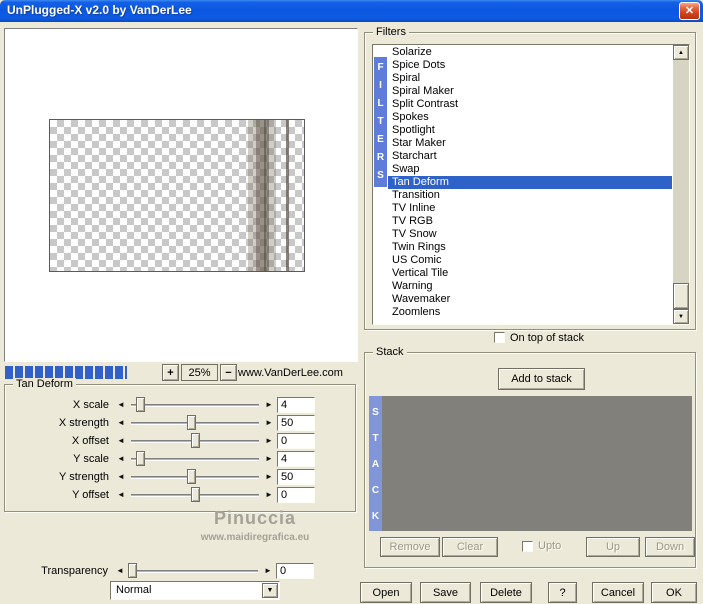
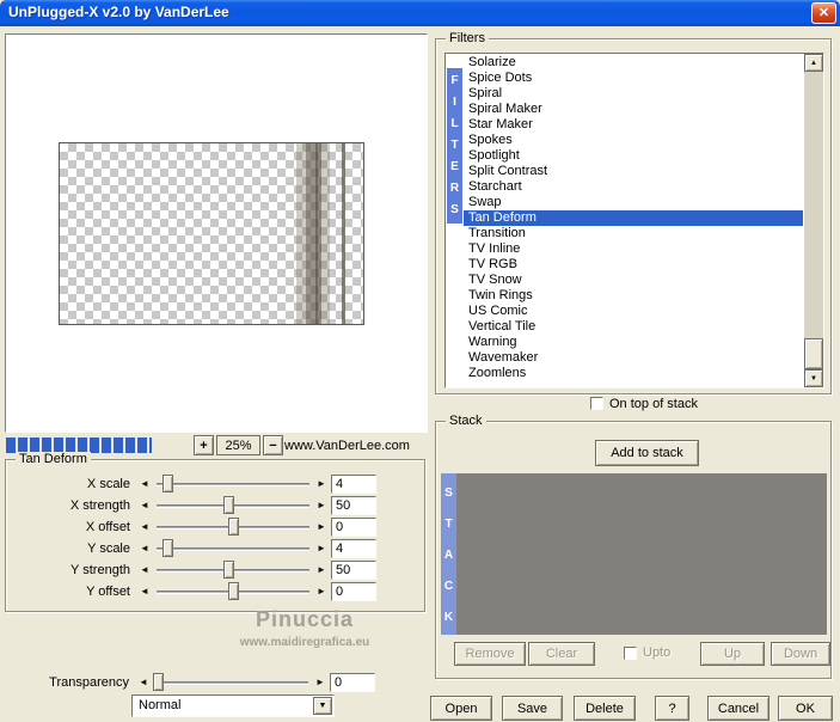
  UnPlugged-X v2.0 by VanDerLee
  ✕
  +
  25%
  −
  www.VanDerLee.com
  Tan Deform
  X scale
  ◄
  ►
  4
  X strength
  ◄
  ►
  50
  X offset
  ◄
  ►
  0
  Y scale
  ◄
  ►
  4
  Y strength
  ◄
  ►
  50
  Y offset
  ◄
  ►
  0
  Pinuccia
  www.maidiregrafica.eu
  Transparency
  ◄
  ►
  0
  Normal
  Filters
  F
  I
  L
  T
  E
  R
  S
  Solarize
  Spice Dots
  Spiral
  Spiral Maker
- Split Contrast
+ Star Maker
  Spokes
  Spotlight
- Star Maker
+ Split Contrast
  Starchart
  Swap
  Tan Deform
  Transition
  TV Inline
  TV RGB
  TV Snow
  Twin Rings
  US Comic
  Vertical Tile
  Warning
  Wavemaker
  Zoomlens
  On top of stack
  Stack
  Add to stack
  S
  T
  A
  C
  K
  Remove
  Clear
  Upto
  Up
  Down
  Open
  Save
  Delete
  ?
  Cancel
  OK
